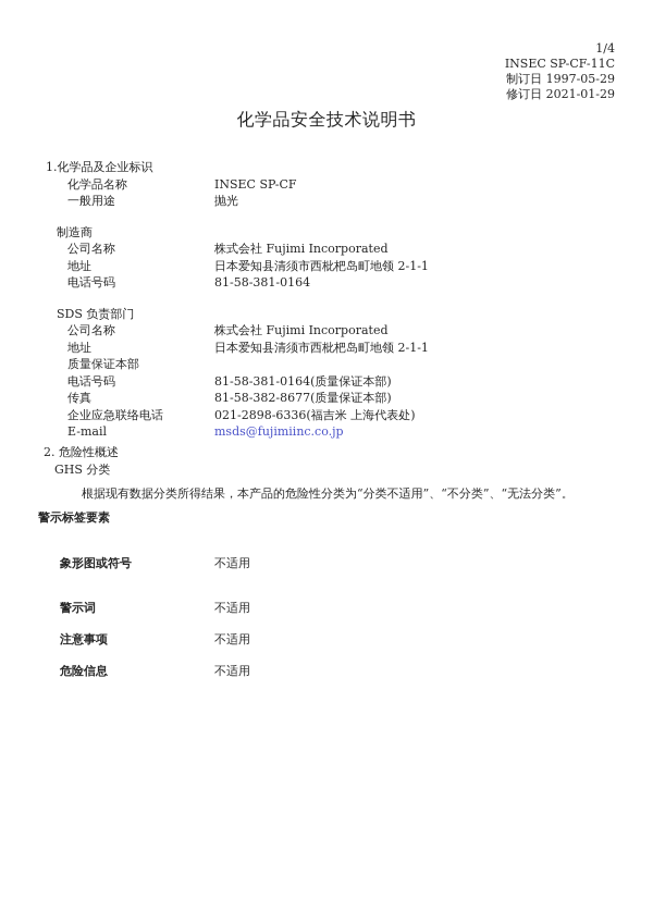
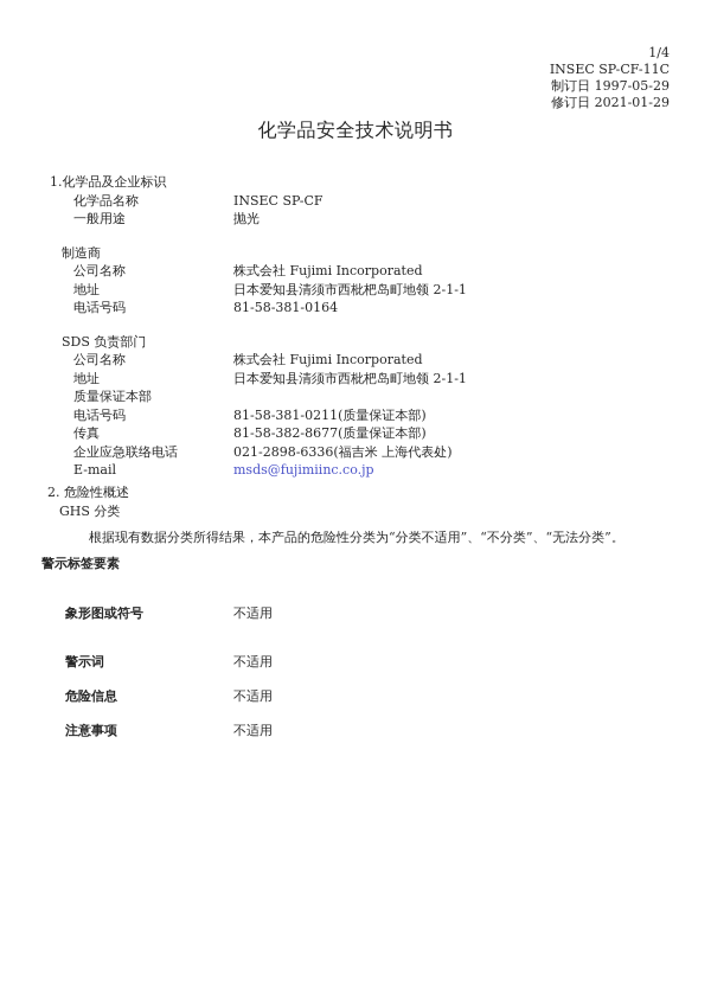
  1/4
  INSEC SP-CF-11C
  制订日 1997-05-29
  修订日 2021-01-29
  化学品安全技术说明书
  1.化学品及企业标识
  化学品名称
  INSEC SP-CF
  一般用途
  抛光
  制造商
  公司名称
  株式会社 Fujimi Incorporated
  地址
  日本爱知县清须市西枇杷岛町地领 2-1-1
  电话号码
  81-58-381-0164
  SDS 负责部门
  公司名称
  株式会社 Fujimi Incorporated
  地址
  日本爱知县清须市西枇杷岛町地领 2-1-1
  质量保证本部
  电话号码
- 81-58-381-0164(质量保证本部)
+ 81-58-381-0211(质量保证本部)
  传真
  81-58-382-8677(质量保证本部)
  企业应急联络电话
  021-2898-6336(福吉米 上海代表处)
  E-mail
  msds@fujimiinc.co.jp
  2. 危险性概述
  GHS 分类
  根据现有数据分类所得结果，本产品的危险性分类为“分类不适用”、“不分类”、“无法分类”。
  警示标签要素
  象形图或符号
  不适用
  警示词
  不适用
- 注意事项
+ 危险信息
  不适用
- 危险信息
+ 注意事项
  不适用
